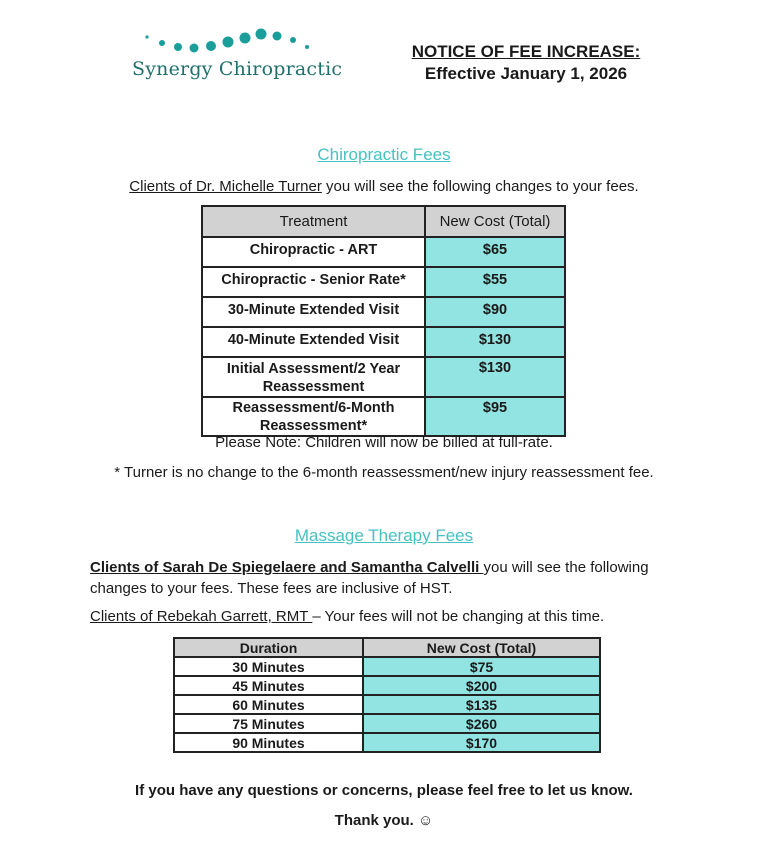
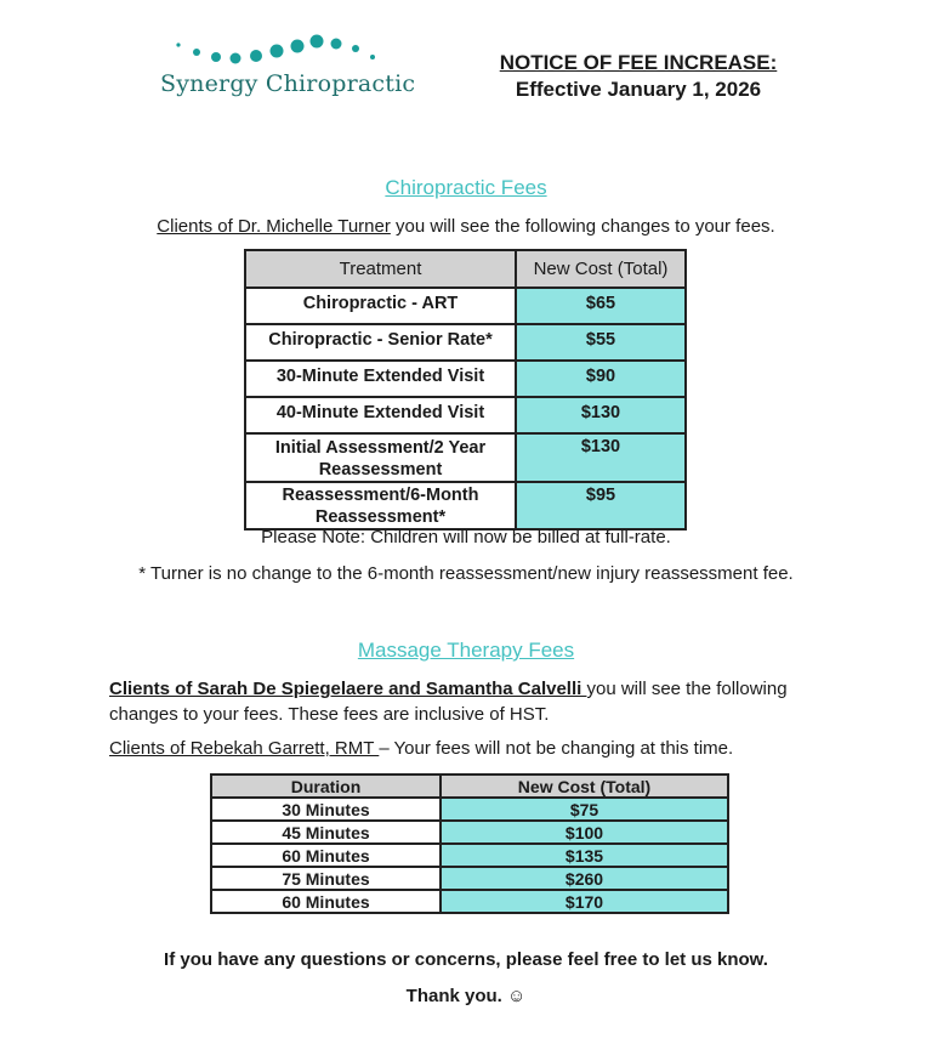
  Synergy Chiropractic
  NOTICE OF FEE INCREASE:
  Effective January 1, 2026
  Chiropractic Fees
  Clients of Dr. Michelle Turner you will see the following changes to your fees.
  Treatment	New Cost (Total)
  Chiropractic - ART	$65
  Chiropractic - Senior Rate*	$55
  30-Minute Extended Visit	$90
  40-Minute Extended Visit	$130
  Initial Assessment/2 Year Reassessment	$130
  Reassessment/6-Month Reassessment*	$95
  Please Note: Children will now be billed at full-rate.
  * Turner is no change to the 6-month reassessment/new injury reassessment fee.
  Massage Therapy Fees
  Clients of Sarah De Spiegelaere and Samantha Calvelli you will see the following changes to your fees. These fees are inclusive of HST.
  Clients of Rebekah Garrett, RMT – Your fees will not be changing at this time.
  Duration	New Cost (Total)
  30 Minutes	$75
- 45 Minutes	$200
+ 45 Minutes	$100
  60 Minutes	$135
  75 Minutes	$260
- 90 Minutes	$170
+ 60 Minutes	$170
  If you have any questions or concerns, please feel free to let us know.
  Thank you. ☺
